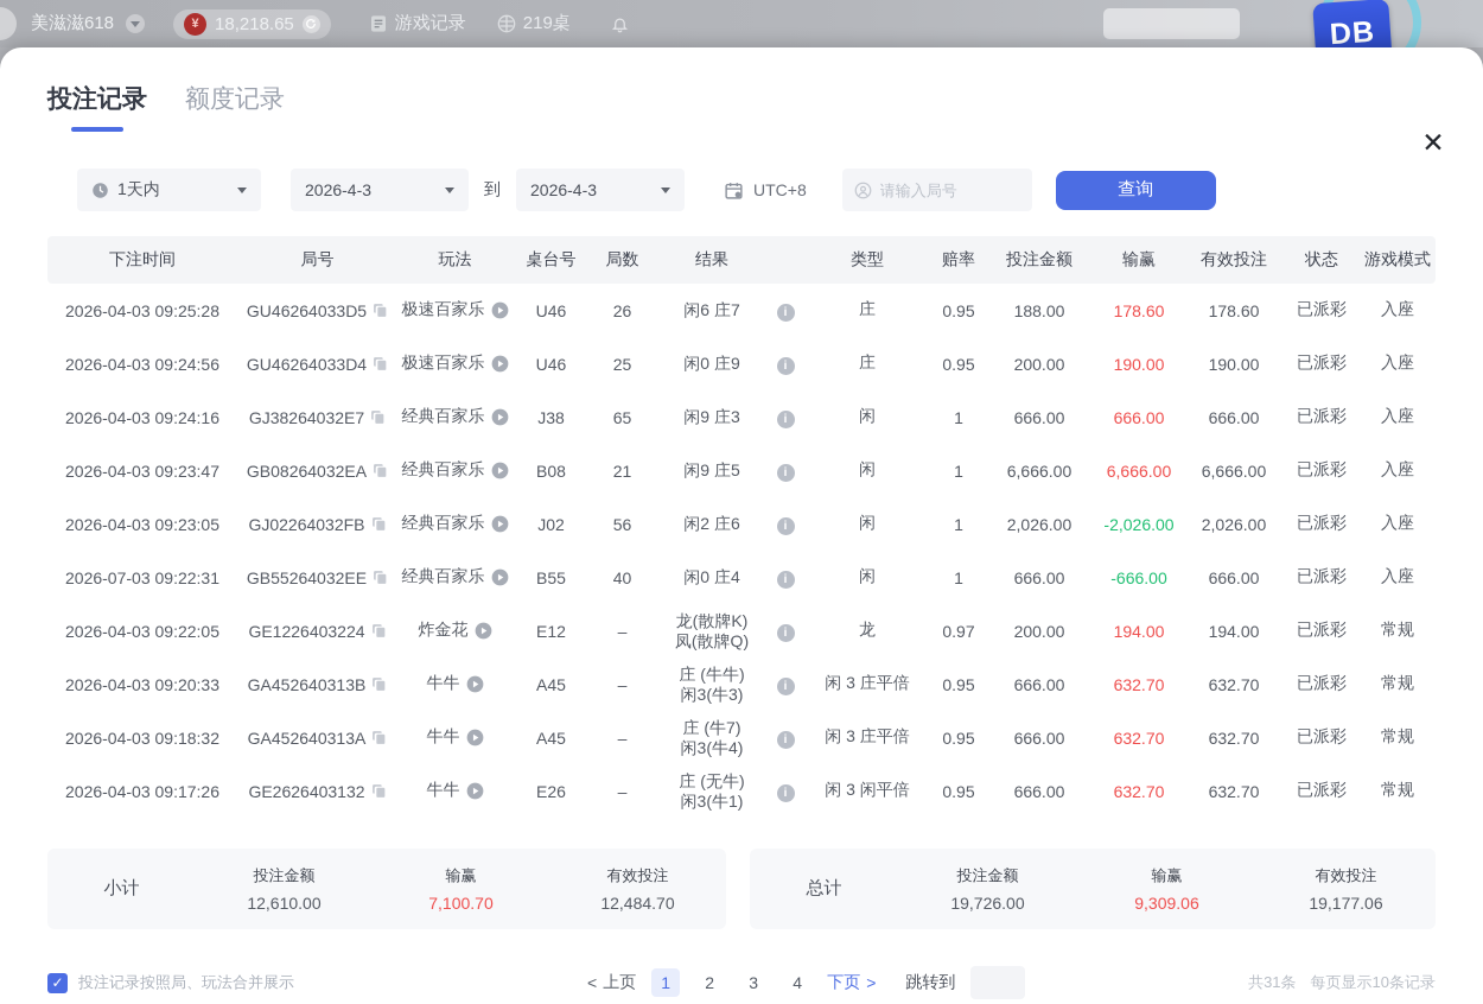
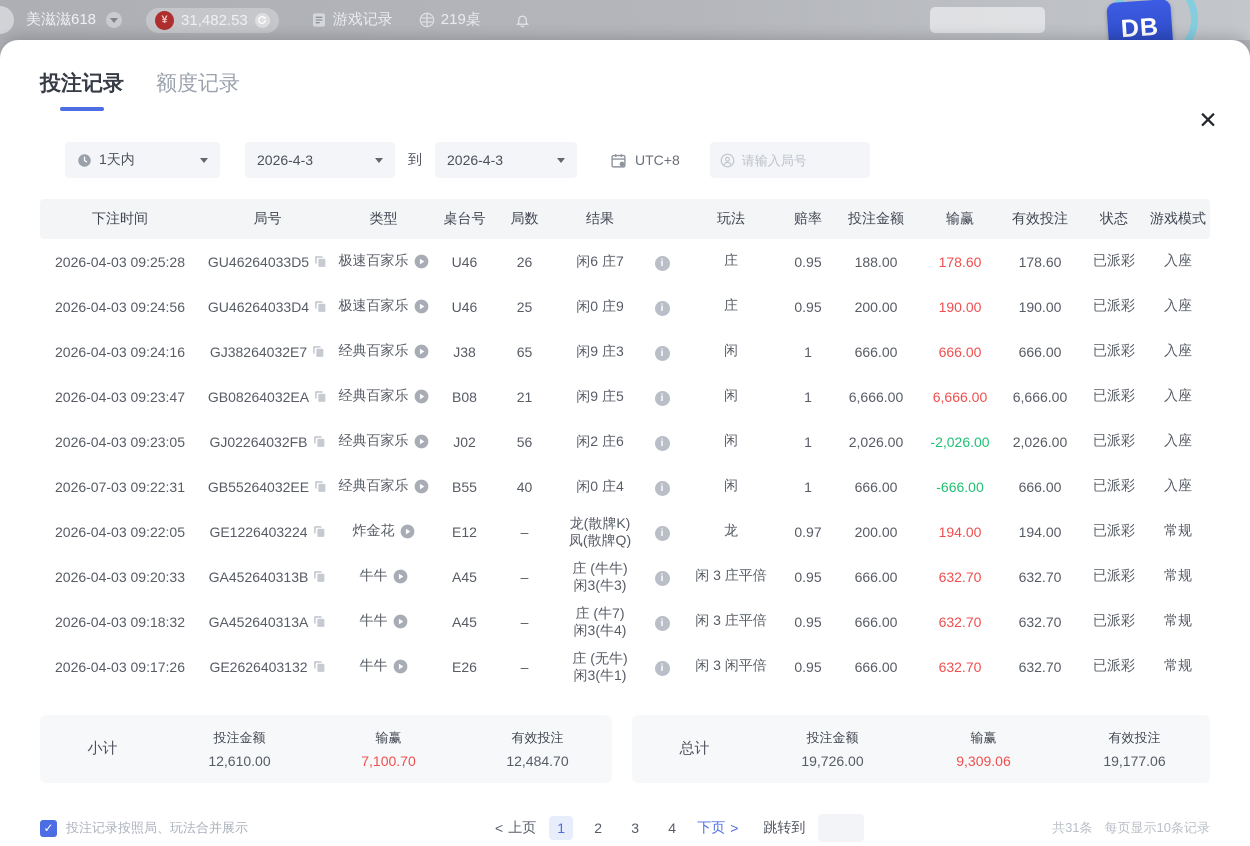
  美滋滋618
- 18,218.65
+ 31,482.53
  游戏记录
  219桌
  投注记录
  额度记录
  1天内
  2026-4-3
  到
  2026-4-3
  UTC+8
  请输入局号
- 查询
  下注时间
  局号
- 玩法
+ 类型
  桌台号
  局数
  结果
- 类型
+ 玩法
  赔率
  投注金额
  输赢
  有效投注
  状态
  游戏模式
  2026-04-03 09:25:28
  GU46264033D5
  极速百家乐
  U46
  26
  闲6 庄7
  庄
  0.95
  188.00
  178.60
  178.60
  已派彩
  入座
  2026-04-03 09:24:56
  GU46264033D4
  极速百家乐
  U46
  25
  闲0 庄9
  庄
  0.95
  200.00
  190.00
  190.00
  已派彩
  入座
  2026-04-03 09:24:16
  GJ38264032E7
  经典百家乐
  J38
  65
  闲9 庄3
  闲
  1
  666.00
  666.00
  666.00
  已派彩
  入座
  2026-04-03 09:23:47
  GB08264032EA
  经典百家乐
  B08
  21
  闲9 庄5
  闲
  1
  6,666.00
  6,666.00
  6,666.00
  已派彩
  入座
  2026-04-03 09:23:05
  GJ02264032FB
  经典百家乐
  J02
  56
  闲2 庄6
  闲
  1
  2,026.00
  -2,026.00
  2,026.00
  已派彩
  入座
  2026-07-03 09:22:31
  GB55264032EE
  经典百家乐
  B55
  40
  闲0 庄4
  闲
  1
  666.00
  -666.00
  666.00
  已派彩
  入座
  2026-04-03 09:22:05
  GE1226403224
  炸金花
  E12
  –
  龙(散牌K)
  凤(散牌Q)
  龙
  0.97
  200.00
  194.00
  194.00
  已派彩
  常规
  2026-04-03 09:20:33
  GA452640313B
  牛牛
  A45
  –
  庄 (牛牛)
  闲3(牛3)
  闲 3 庄平倍
  0.95
  666.00
  632.70
  632.70
  已派彩
  常规
  2026-04-03 09:18:32
  GA452640313A
  牛牛
  A45
  –
  庄 (牛7)
  闲3(牛4)
  闲 3 庄平倍
  0.95
  666.00
  632.70
  632.70
  已派彩
  常规
  2026-04-03 09:17:26
  GE2626403132
  牛牛
  E26
  –
  庄 (无牛)
  闲3(牛1)
  闲 3 闲平倍
  0.95
  666.00
  632.70
  632.70
  已派彩
  常规
  小计
  投注金额
  12,610.00
  输赢
  7,100.70
  有效投注
  12,484.70
  总计
  投注金额
  19,726.00
  输赢
  9,309.06
  有效投注
  19,177.06
  投注记录按照局、玩法合并展示
  <
  上页
  1
  2
  3
  4
  下页
  >
  跳转到
  共31条
  每页显示10条记录
